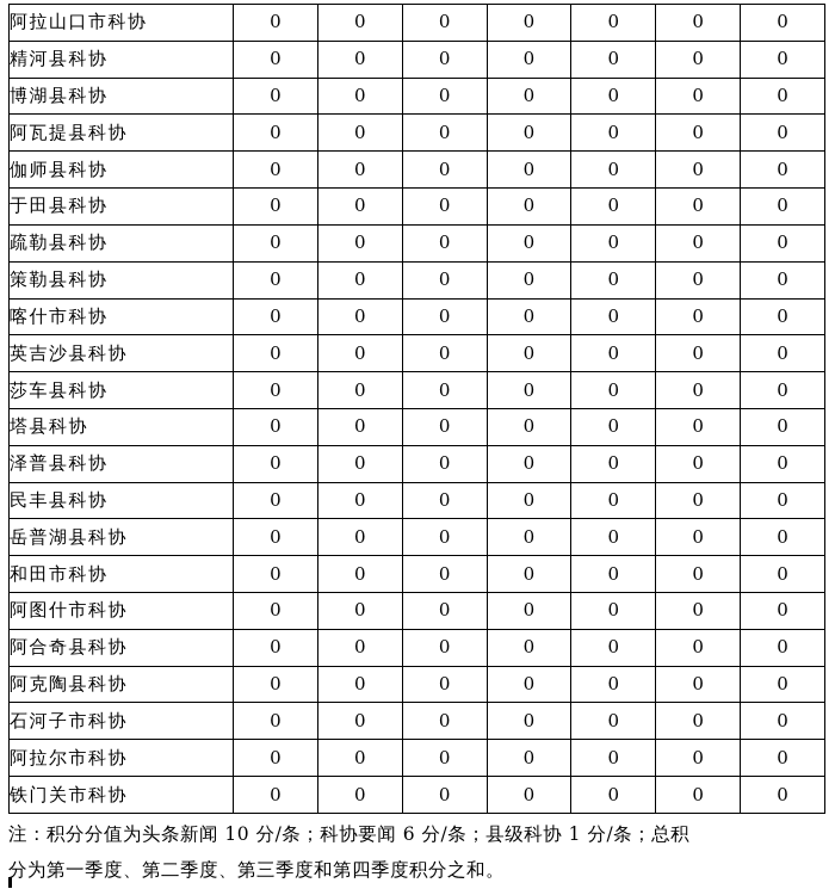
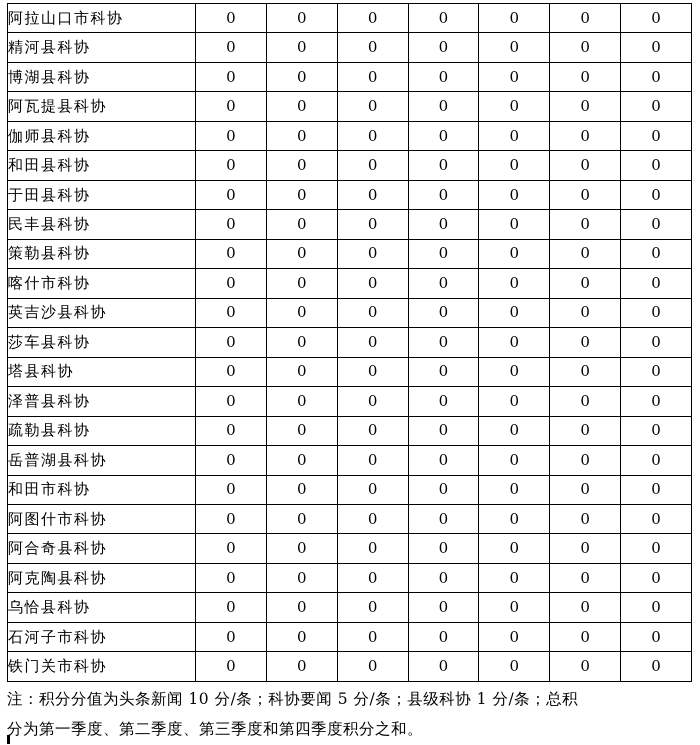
  阿拉山口市科协	0	0	0	0	0	0	0
  精河县科协	0	0	0	0	0	0	0
  博湖县科协	0	0	0	0	0	0	0
  阿瓦提县科协	0	0	0	0	0	0	0
  伽师县科协	0	0	0	0	0	0	0
+ 和田县科协	0	0	0	0	0	0	0
  于田县科协	0	0	0	0	0	0	0
- 疏勒县科协	0	0	0	0	0	0	0
+ 民丰县科协	0	0	0	0	0	0	0
  策勒县科协	0	0	0	0	0	0	0
  喀什市科协	0	0	0	0	0	0	0
  英吉沙县科协	0	0	0	0	0	0	0
  莎车县科协	0	0	0	0	0	0	0
  塔县科协	0	0	0	0	0	0	0
  泽普县科协	0	0	0	0	0	0	0
- 民丰县科协	0	0	0	0	0	0	0
+ 疏勒县科协	0	0	0	0	0	0	0
  岳普湖县科协	0	0	0	0	0	0	0
  和田市科协	0	0	0	0	0	0	0
  阿图什市科协	0	0	0	0	0	0	0
  阿合奇县科协	0	0	0	0	0	0	0
  阿克陶县科协	0	0	0	0	0	0	0
+ 乌恰县科协	0	0	0	0	0	0	0
  石河子市科协	0	0	0	0	0	0	0
- 阿拉尔市科协	0	0	0	0	0	0	0
  铁门关市科协	0	0	0	0	0	0	0
- 注：积分分值为头条新闻 10 分/条；科协要闻 6 分/条；县级科协 1 分/条；总积
+ 注：积分分值为头条新闻 10 分/条；科协要闻 5 分/条；县级科协 1 分/条；总积
  分为第一季度、第二季度、第三季度和第四季度积分之和。
